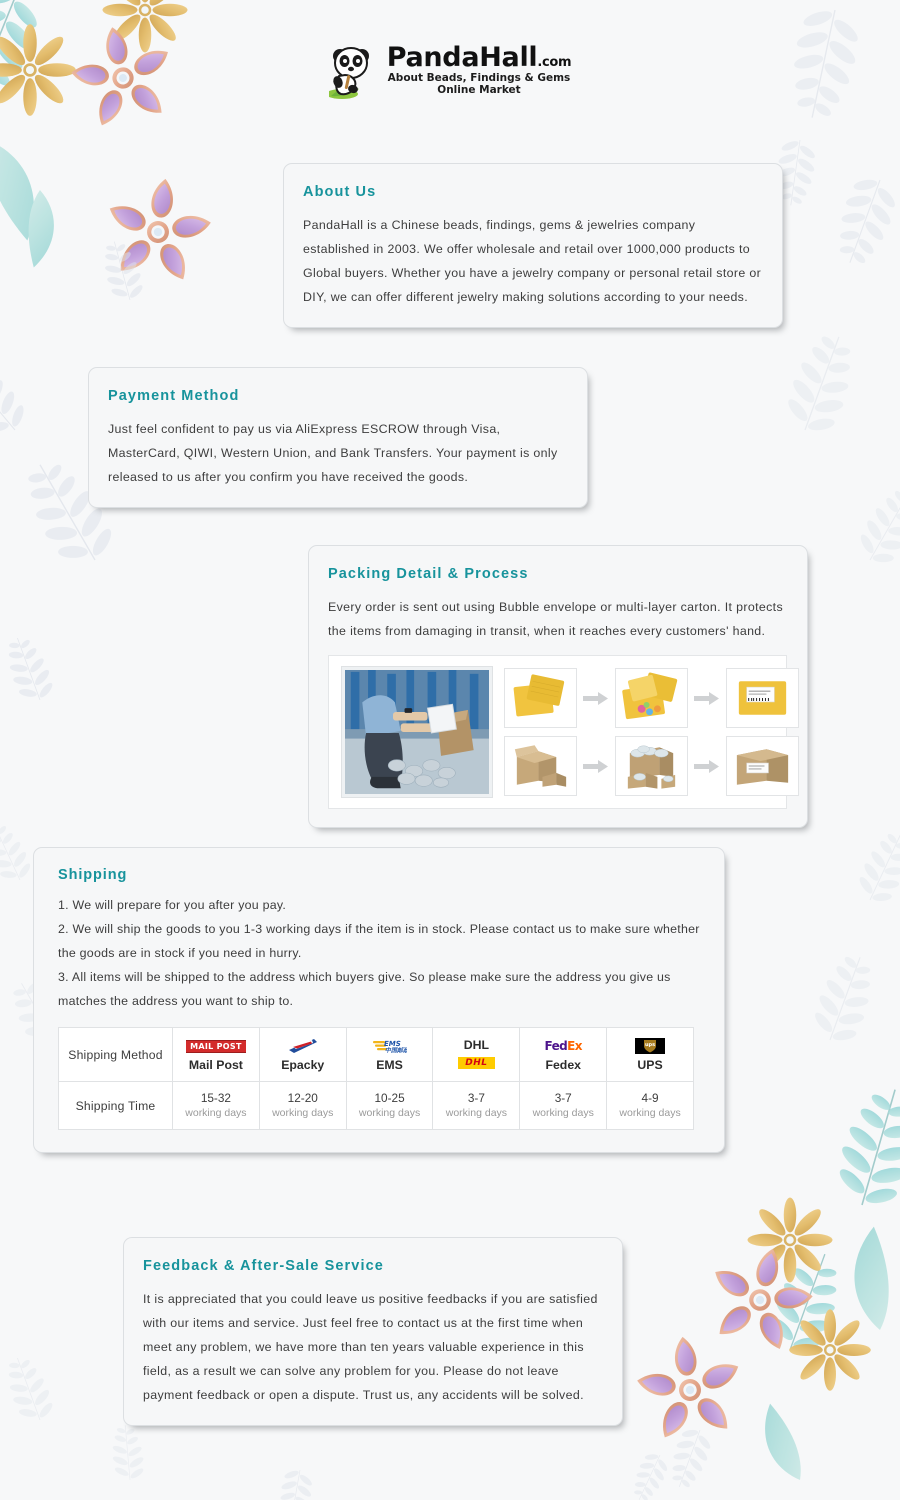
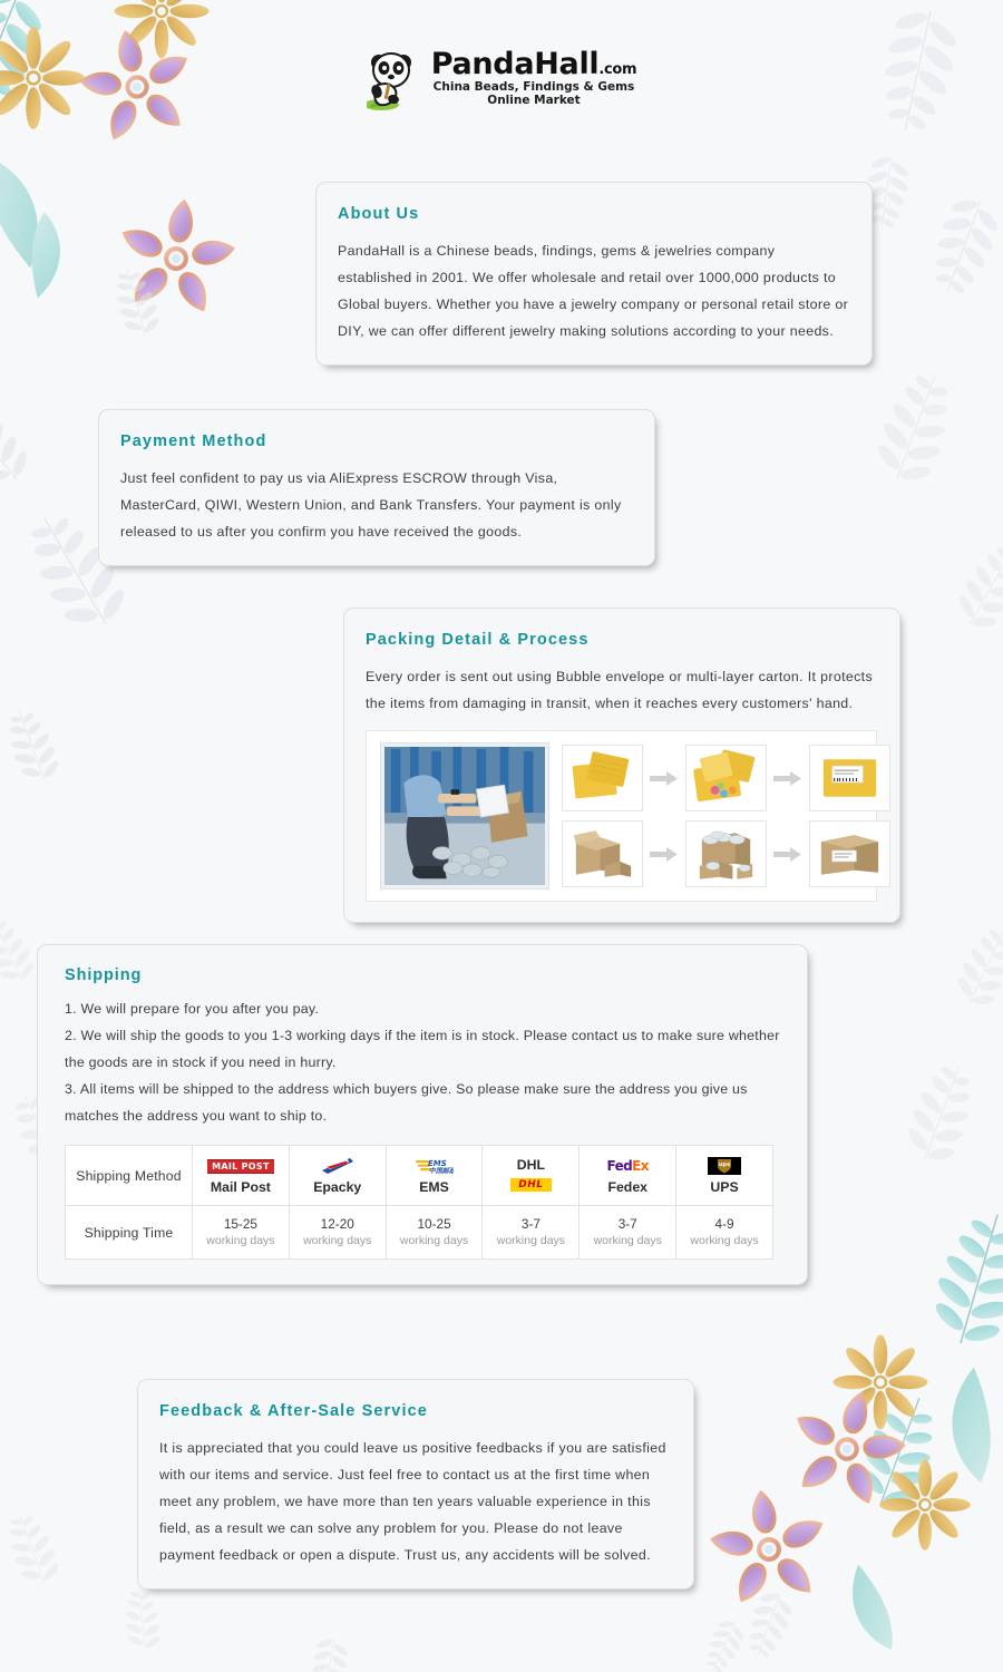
  PandaHall.com
- About Beads, Findings & Gems
+ China Beads, Findings & Gems
  Online Market
  About Us
- PandaHall is a Chinese beads, findings, gems & jewelries company established in 2003. We offer wholesale and retail over 1000,000 products to Global buyers. Whether you have a jewelry company or personal retail store or DIY, we can offer different jewelry making solutions according to your needs.
+ PandaHall is a Chinese beads, findings, gems & jewelries company established in 2001. We offer wholesale and retail over 1000,000 products to Global buyers. Whether you have a jewelry company or personal retail store or DIY, we can offer different jewelry making solutions according to your needs.
  Payment Method
  Just feel confident to pay us via AliExpress ESCROW through Visa, MasterCard, QIWI, Western Union, and Bank Transfers. Your payment is only released to us after you confirm you have received the goods.
  Packing Detail & Process
  Every order is sent out using Bubble envelope or multi-layer carton. It protects the items from damaging in transit, when it reaches every customers' hand.
  Shipping
  1. We will prepare for you after you pay.
  2. We will ship the goods to you 1-3 working days if the item is in stock. Please contact us to make sure whether the goods are in stock if you need in hurry.
  3. All items will be shipped to the address which buyers give. So please make sure the address you give us matches the address you want to ship to.
  Shipping Method	MAIL POST Mail Post	Epacky	EMS EMS	DHL DHL	FedEx Fedex	UPS
- Shipping Time	15-32 working days	12-20 working days	10-25 working days	3-7 working days	3-7 working days	4-9 working days
+ Shipping Time	15-25 working days	12-20 working days	10-25 working days	3-7 working days	3-7 working days	4-9 working days
  Feedback & After-Sale Service
  It is appreciated that you could leave us positive feedbacks if you are satisfied with our items and service. Just feel free to contact us at the first time when meet any problem, we have more than ten years valuable experience in this field, as a result we can solve any problem for you. Please do not leave payment feedback or open a dispute. Trust us, any accidents will be solved.
